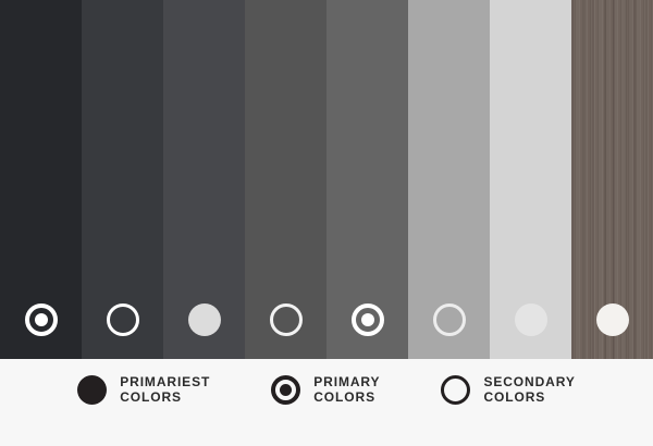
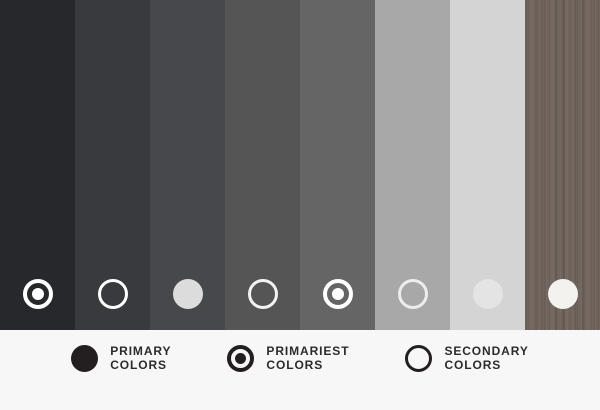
- PRIMARIEST
+ PRIMARY
  COLORS
- PRIMARY
+ PRIMARIEST
  COLORS
  SECONDARY
  COLORS
